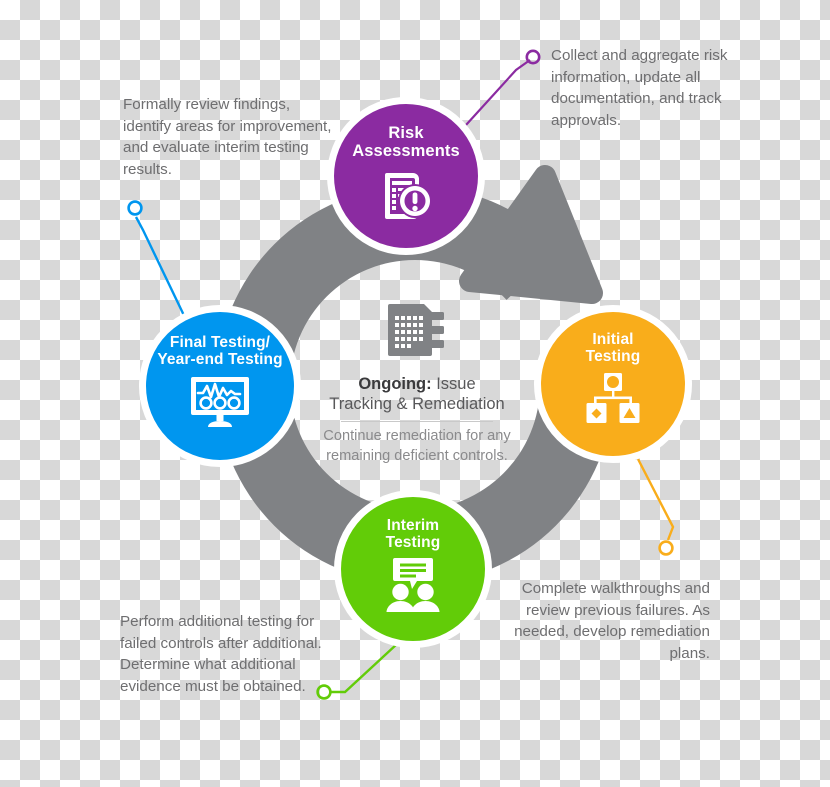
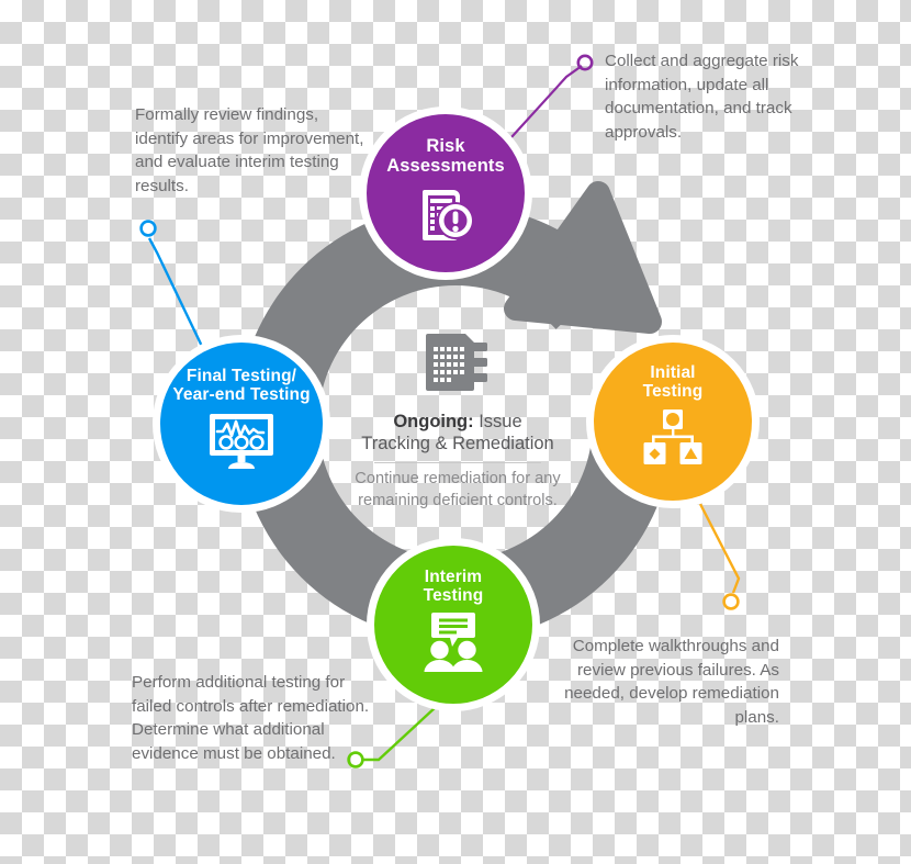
  Risk
  Assessments
  Initial
  Testing
  Interim
  Testing
  Final Testing/
  Year-end Testing
  Ongoing: Issue
  Tracking & Remediation
  Continue remediation for any remaining deficient controls.
  Collect and aggregate risk information, update all documentation, and track approvals.
  Formally review findings, identify areas for improvement, and evaluate interim testing results.
  Complete walkthroughs and review previous failures. As needed, develop remediation plans.
- Perform additional testing for failed controls after additional. Determine what additional evidence must be obtained.
+ Perform additional testing for failed controls after remediation. Determine what additional evidence must be obtained.
